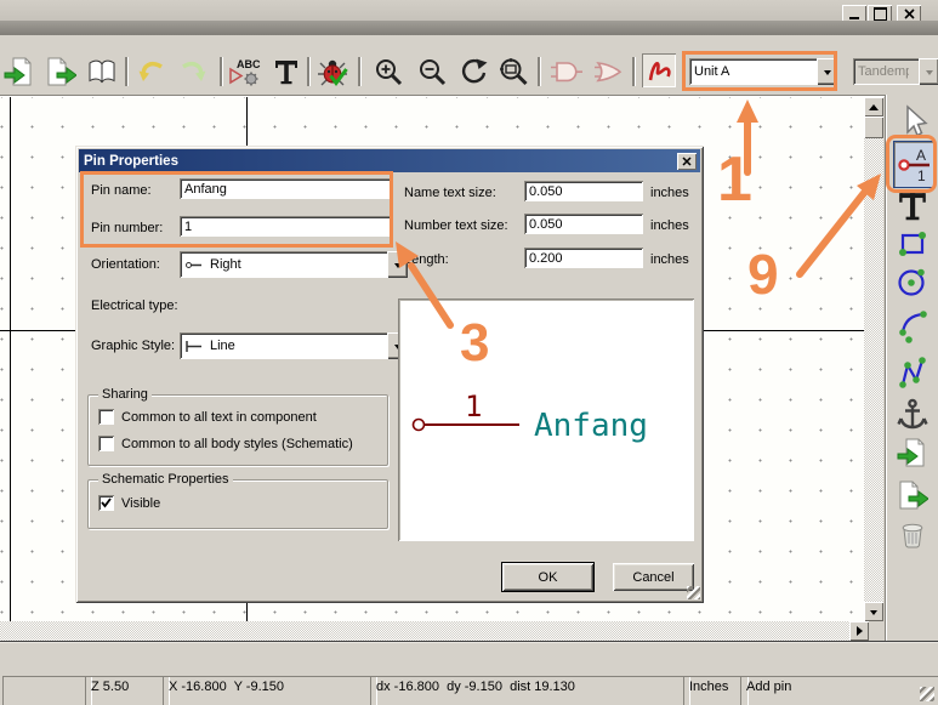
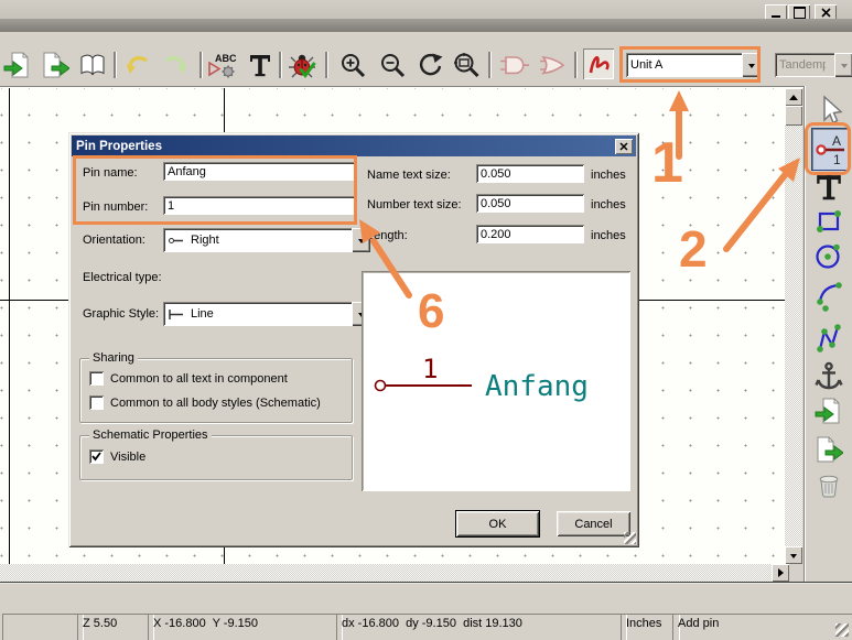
  ABC
  Unit A
  A
  1
  Z 5.50
  X -16.800 Y -9.150
  dx -16.800 dy -9.150 dist 19.130
  Inches
  Add pin
  Pin Properties
  Pin name:
  Anfang
  Pin number:
  1
  Orientation:
  Right
  Electrical type:
  Graphic Style:
  Line
  Sharing
  Common to all text in component
  Common to all body styles (Schematic)
  Schematic Properties
  Visible
  Name text size:
  0.050
  inches
  Number text size:
  0.050
  inches
  ength:
  0.200
  inches
  1
  Anfang
  OK
  Cancel
  1
- 9
+ 2
- 3
+ 6
